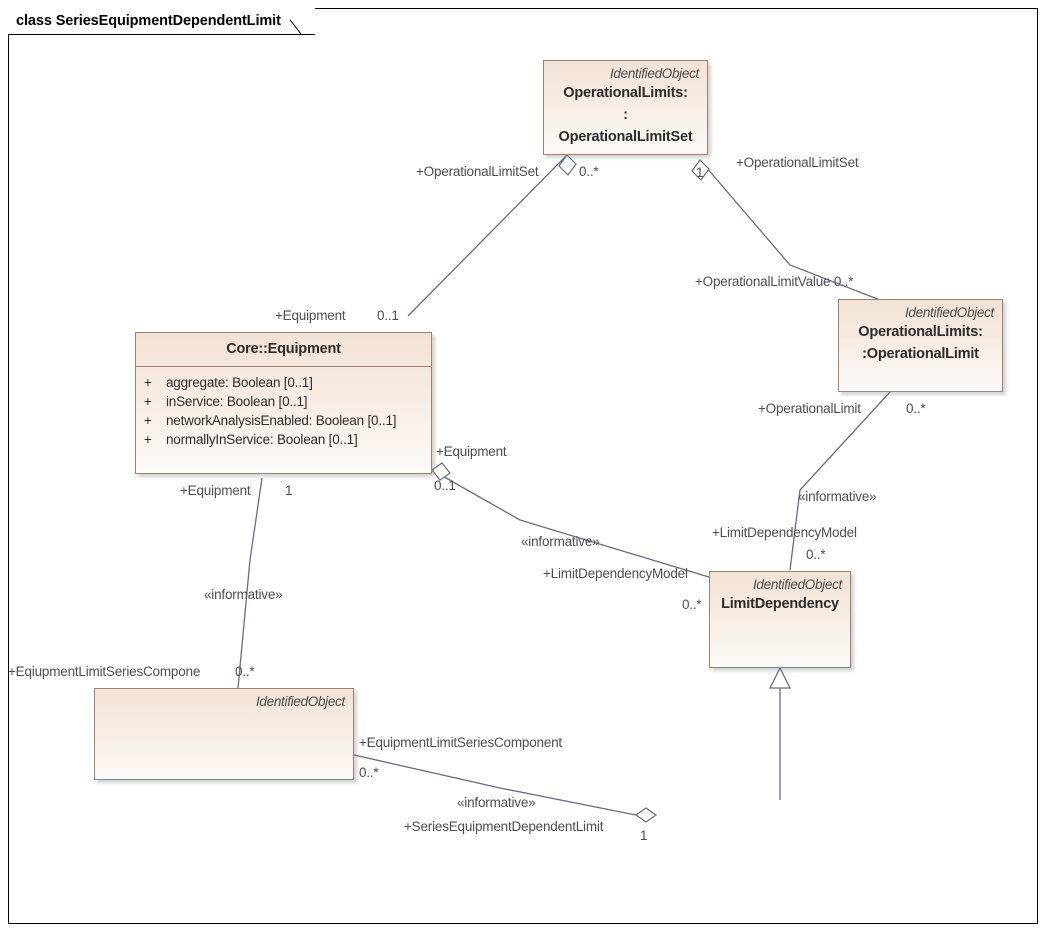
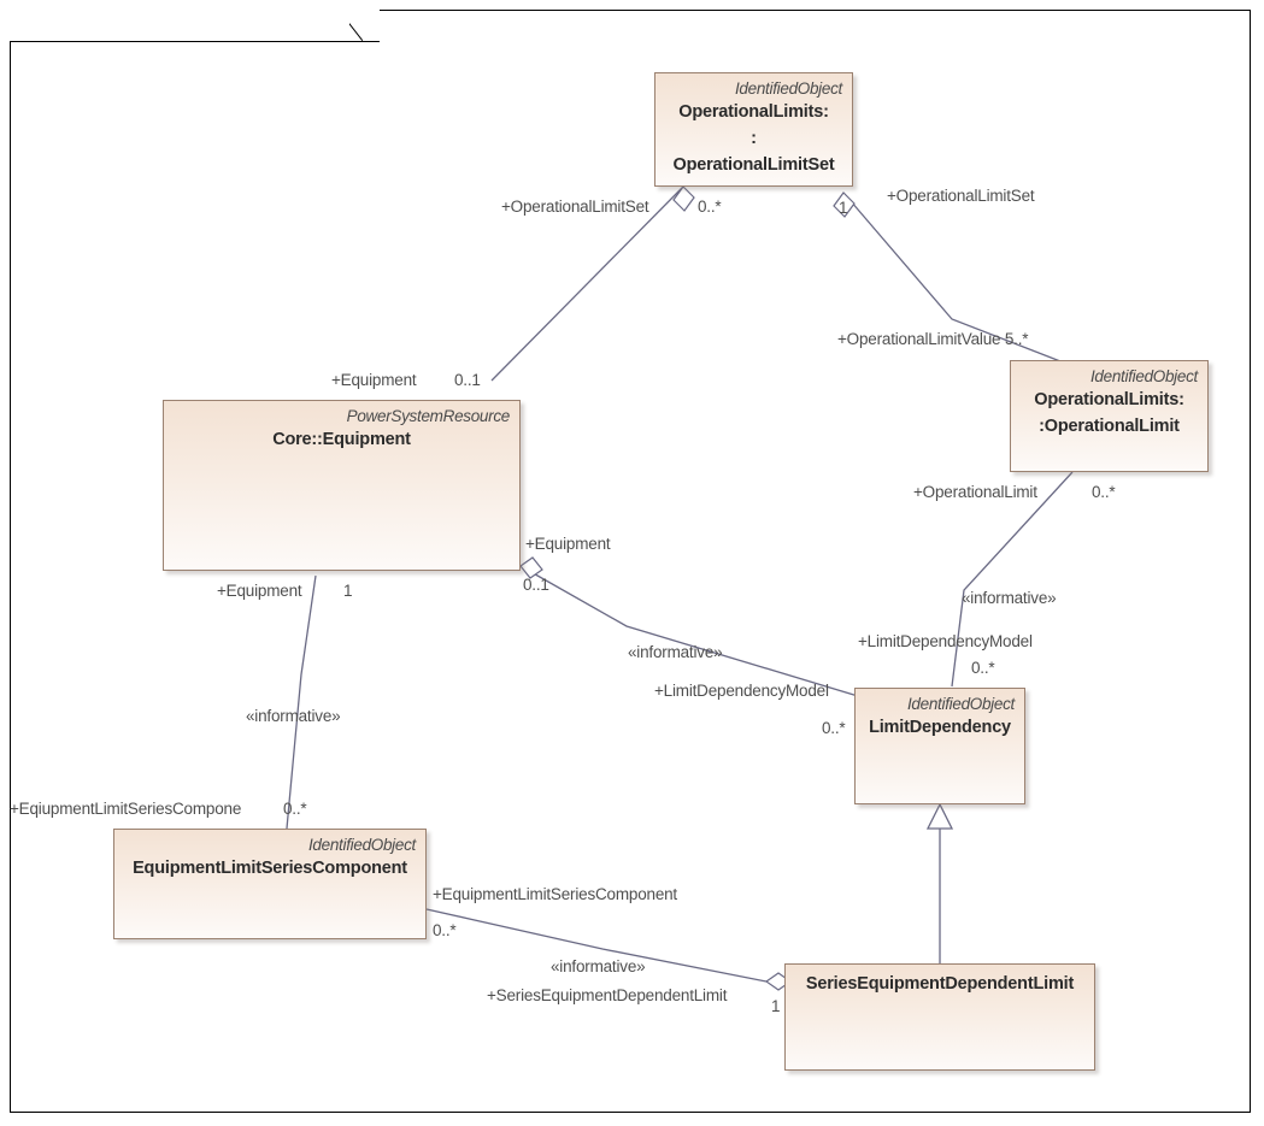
- class SeriesEquipmentDependentLimit
  IdentifiedObject
  OperationalLimits:
  :
  OperationalLimitSet
+ PowerSystemResource
  Core::Equipment
- + aggregate: Boolean [0..1]
- + inService: Boolean [0..1]
- + networkAnalysisEnabled: Boolean [0..1]
- + normallyInService: Boolean [0..1]
  IdentifiedObject
  OperationalLimits:
  :OperationalLimit
  IdentifiedObject
  LimitDependency
  IdentifiedObject
+ EquipmentLimitSeriesComponent
+ SeriesEquipmentDependentLimit
  +OperationalLimitSet
  0..*
  +OperationalLimitSet
  1
- +OperationalLimitValue 0..*
+ +OperationalLimitValue 5..*
  +Equipment
  0..1
  +OperationalLimit
  0..*
  «informative»
  +LimitDependencyModel
  0..*
  +Equipment
  0..1
  «informative»
  +LimitDependencyModel
  0..*
  +Equipment
  1
  «informative»
  +EqiupmentLimitSeriesCompone
  0..*
  +EquipmentLimitSeriesComponent
  0..*
  «informative»
  +SeriesEquipmentDependentLimit
  1
